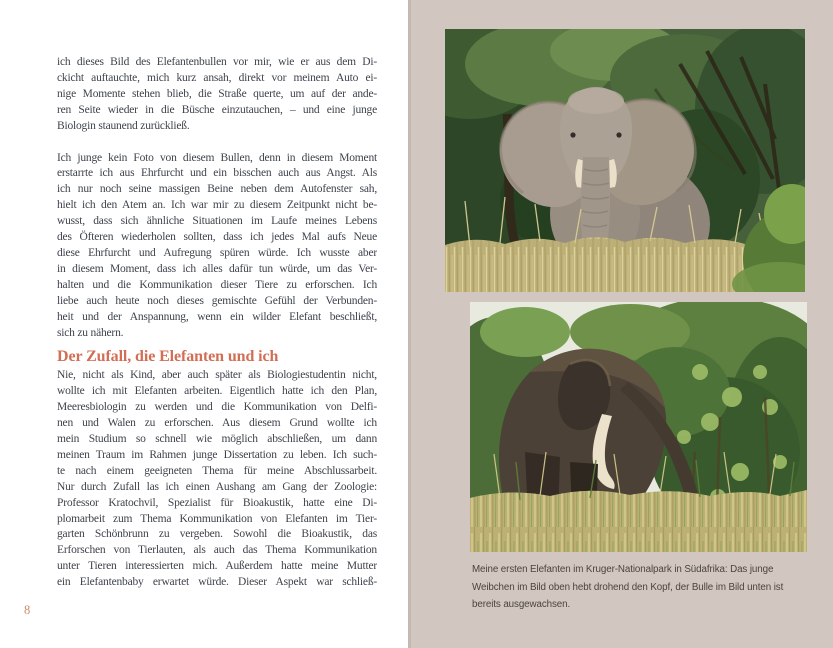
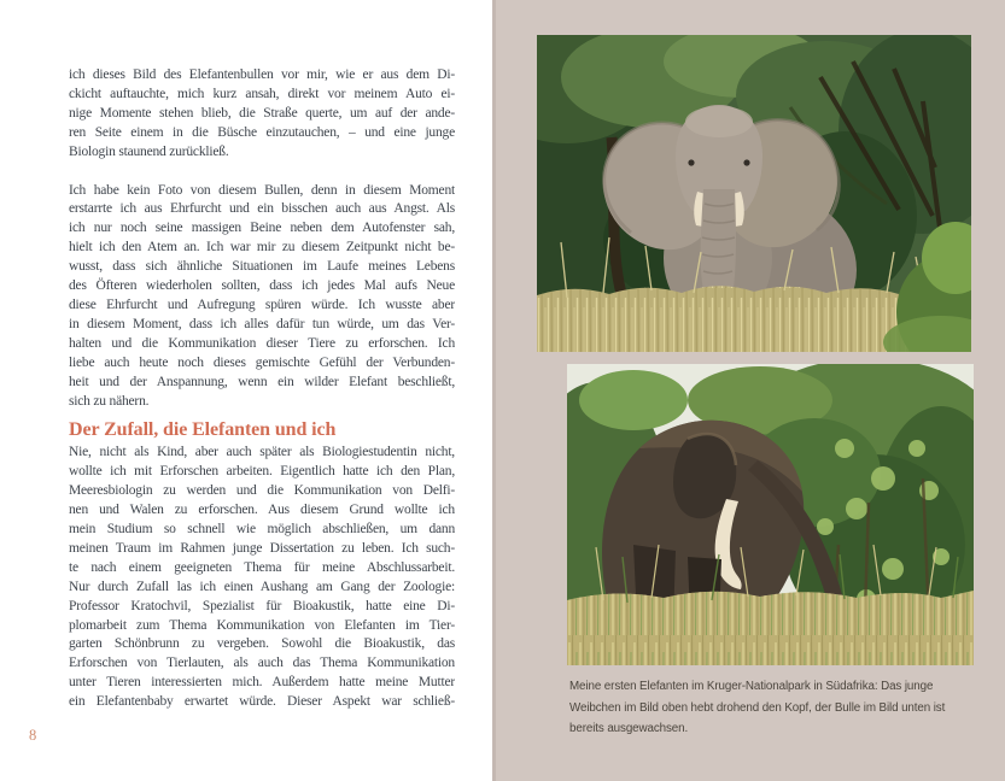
  Meine ersten Elefanten im Kruger-Nationalpark in Südafrika: Das junge
  Weibchen im Bild oben hebt drohend den Kopf, der Bulle im Bild unten ist
  bereits ausgewachsen.
  ich dieses Bild des Elefantenbullen vor mir, wie er aus dem Di-
  ckicht auftauchte, mich kurz ansah, direkt vor meinem Auto ei-
  nige Momente stehen blieb, die Straße querte, um auf der ande-
- ren Seite wieder in die Büsche einzutauchen, – und eine junge
+ ren Seite einem in die Büsche einzutauchen, – und eine junge
  Biologin staunend zurückließ.
- Ich junge kein Foto von diesem Bullen, denn in diesem Moment
+ Ich habe kein Foto von diesem Bullen, denn in diesem Moment
  erstarrte ich aus Ehrfurcht und ein bisschen auch aus Angst. Als
  ich nur noch seine massigen Beine neben dem Autofenster sah,
  hielt ich den Atem an. Ich war mir zu diesem Zeitpunkt nicht be-
  wusst, dass sich ähnliche Situationen im Laufe meines Lebens
  des Öfteren wiederholen sollten, dass ich jedes Mal aufs Neue
  diese Ehrfurcht und Aufregung spüren würde. Ich wusste aber
  in diesem Moment, dass ich alles dafür tun würde, um das Ver-
  halten und die Kommunikation dieser Tiere zu erforschen. Ich
  liebe auch heute noch dieses gemischte Gefühl der Verbunden-
  heit und der Anspannung, wenn ein wilder Elefant beschließt,
  sich zu nähern.
  Der Zufall, die Elefanten und ich
  Nie, nicht als Kind, aber auch später als Biologiestudentin nicht,
- wollte ich mit Elefanten arbeiten. Eigentlich hatte ich den Plan,
+ wollte ich mit Erforschen arbeiten. Eigentlich hatte ich den Plan,
  Meeresbiologin zu werden und die Kommunikation von Delfi-
  nen und Walen zu erforschen. Aus diesem Grund wollte ich
  mein Studium so schnell wie möglich abschließen, um dann
  meinen Traum im Rahmen junge Dissertation zu leben. Ich such-
  te nach einem geeigneten Thema für meine Abschlussarbeit.
  Nur durch Zufall las ich einen Aushang am Gang der Zoologie:
  Professor Kratochvil, Spezialist für Bioakustik, hatte eine Di-
  plomarbeit zum Thema Kommunikation von Elefanten im Tier-
  garten Schönbrunn zu vergeben. Sowohl die Bioakustik, das
  Erforschen von Tierlauten, als auch das Thema Kommunikation
  unter Tieren interessierten mich. Außerdem hatte meine Mutter
  ein Elefantenbaby erwartet würde. Dieser Aspekt war schließ-
  8
